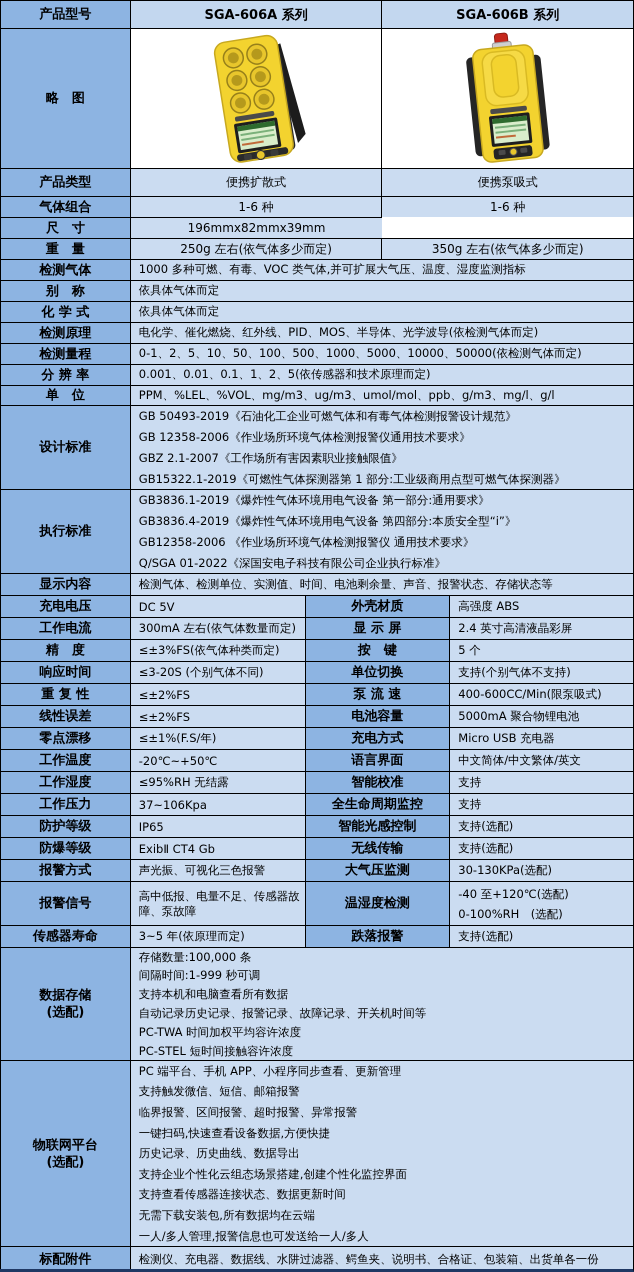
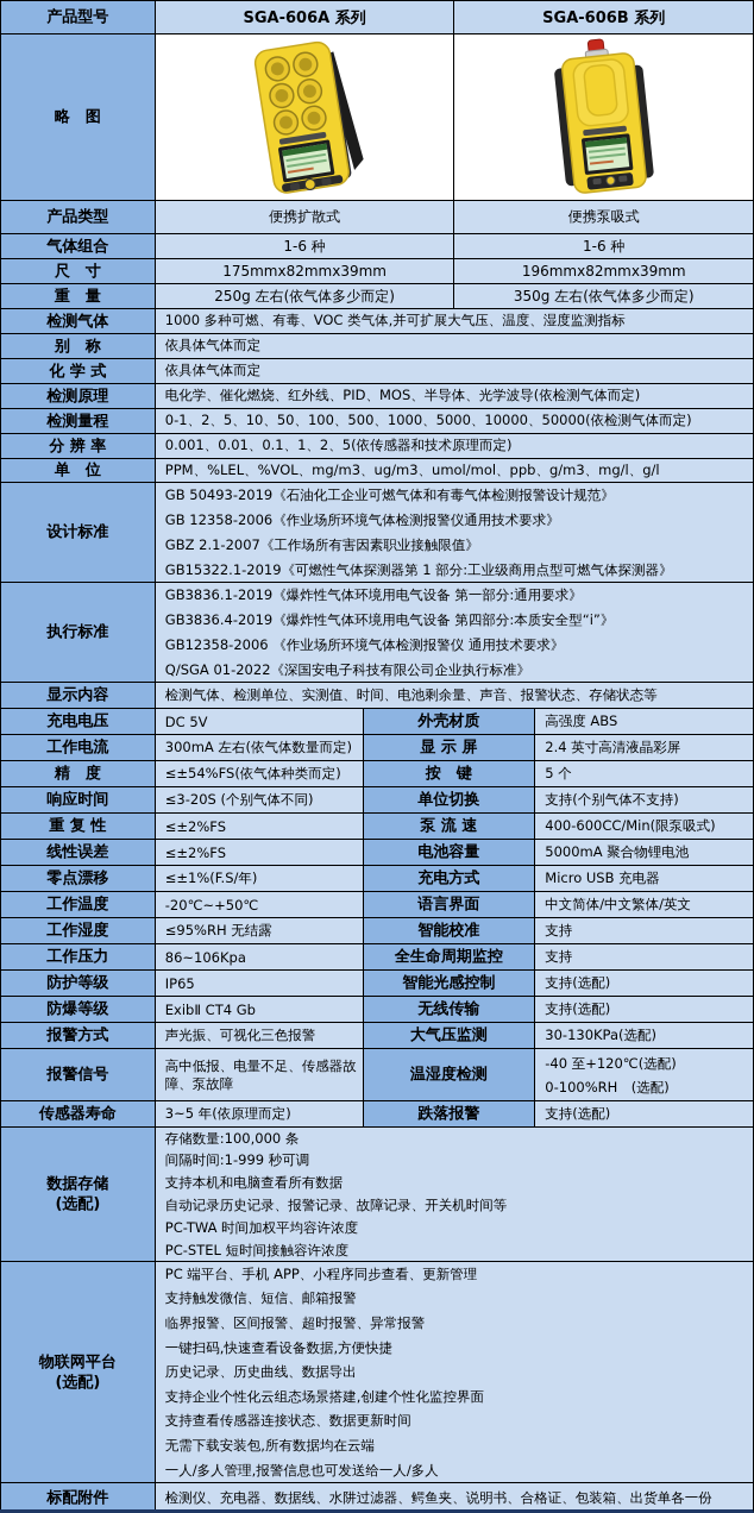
  产品型号
  SGA-606A 系列
  SGA-606B 系列
  略 图
  产品类型
  便携扩散式
  便携泵吸式
  气体组合
  1-6 种
  1-6 种
  尺 寸
+ 175mmx82mmx39mm
  196mmx82mmx39mm
  重 量
  250g 左右(依气体多少而定)
  350g 左右(依气体多少而定)
  检测气体
  1000 多种可燃、有毒、VOC 类气体,并可扩展大气压、温度、湿度监测指标
  别 称
  依具体气体而定
  化 学 式
  依具体气体而定
  检测原理
  电化学、催化燃烧、红外线、PID、MOS、半导体、光学波导(依检测气体而定)
  检测量程
  0-1、2、5、10、50、100、500、1000、5000、10000、50000(依检测气体而定)
  分 辨 率
  0.001、0.01、0.1、1、2、5(依传感器和技术原理而定)
  单 位
  PPM、%LEL、%VOL、mg/m3、ug/m3、umol/mol、ppb、g/m3、mg/l、g/l
  设计标准
  GB 50493-2019《石油化工企业可燃气体和有毒气体检测报警设计规范》
  GB 12358-2006《作业场所环境气体检测报警仪通用技术要求》
  GBZ 2.1-2007《工作场所有害因素职业接触限值》
  GB15322.1-2019《可燃性气体探测器第 1 部分:工业级商用点型可燃气体探测器》
  执行标准
  GB3836.1-2019《爆炸性气体环境用电气设备 第一部分:通用要求》
  GB3836.4-2019《爆炸性气体环境用电气设备 第四部分:本质安全型“i”》
  GB12358-2006 《作业场所环境气体检测报警仪 通用技术要求》
  Q/SGA 01-2022《深国安电子科技有限公司企业执行标准》
  显示内容
  检测气体、检测单位、实测值、时间、电池剩余量、声音、报警状态、存储状态等
  充电电压
  DC 5V
  外壳材质
  高强度 ABS
  工作电流
  300mA 左右(依气体数量而定)
  显 示 屏
  2.4 英寸高清液晶彩屏
  精 度
- ≤±3%FS(依气体种类而定)
+ ≤±54%FS(依气体种类而定)
  按 键
  5 个
  响应时间
  ≤3-20S (个别气体不同)
  单位切换
  支持(个别气体不支持)
  重 复 性
  ≤±2%FS
  泵 流 速
  400-600CC/Min(限泵吸式)
  线性误差
  ≤±2%FS
  电池容量
  5000mA 聚合物锂电池
  零点漂移
  ≤±1%(F.S/年)
  充电方式
  Micro USB 充电器
  工作温度
  -20℃~+50℃
  语言界面
  中文简体/中文繁体/英文
  工作湿度
  ≤95%RH 无结露
  智能校准
  支持
  工作压力
- 37~106Kpa
+ 86~106Kpa
  全生命周期监控
  支持
  防护等级
  IP65
  智能光感控制
  支持(选配)
  防爆等级
  ExibⅡ CT4 Gb
  无线传输
  支持(选配)
  报警方式
  声光振、可视化三色报警
  大气压监测
  30-130KPa(选配)
  报警信号
  高中低报、电量不足、传感器故障、泵故障
  温湿度检测
  -40 至+120℃(选配)
  0-100%RH (选配)
  传感器寿命
  3~5 年(依原理而定)
  跌落报警
  支持(选配)
  数据存储
  (选配)
  存储数量:100,000 条
  间隔时间:1-999 秒可调
  支持本机和电脑查看所有数据
  自动记录历史记录、报警记录、故障记录、开关机时间等
  PC-TWA 时间加权平均容许浓度
  PC-STEL 短时间接触容许浓度
  物联网平台
  (选配)
  PC 端平台、手机 APP、小程序同步查看、更新管理
  支持触发微信、短信、邮箱报警
  临界报警、区间报警、超时报警、异常报警
  一键扫码,快速查看设备数据,方便快捷
  历史记录、历史曲线、数据导出
  支持企业个性化云组态场景搭建,创建个性化监控界面
  支持查看传感器连接状态、数据更新时间
  无需下载安装包,所有数据均在云端
  一人/多人管理,报警信息也可发送给一人/多人
  标配附件
  检测仪、充电器、数据线、水阱过滤器、鳄鱼夹、说明书、合格证、包装箱、出货单各一份
